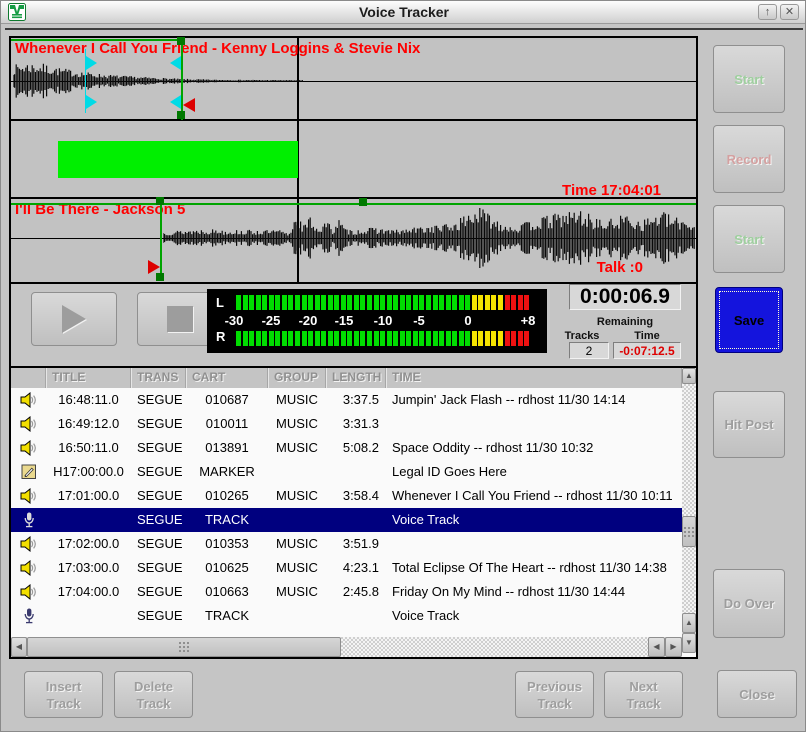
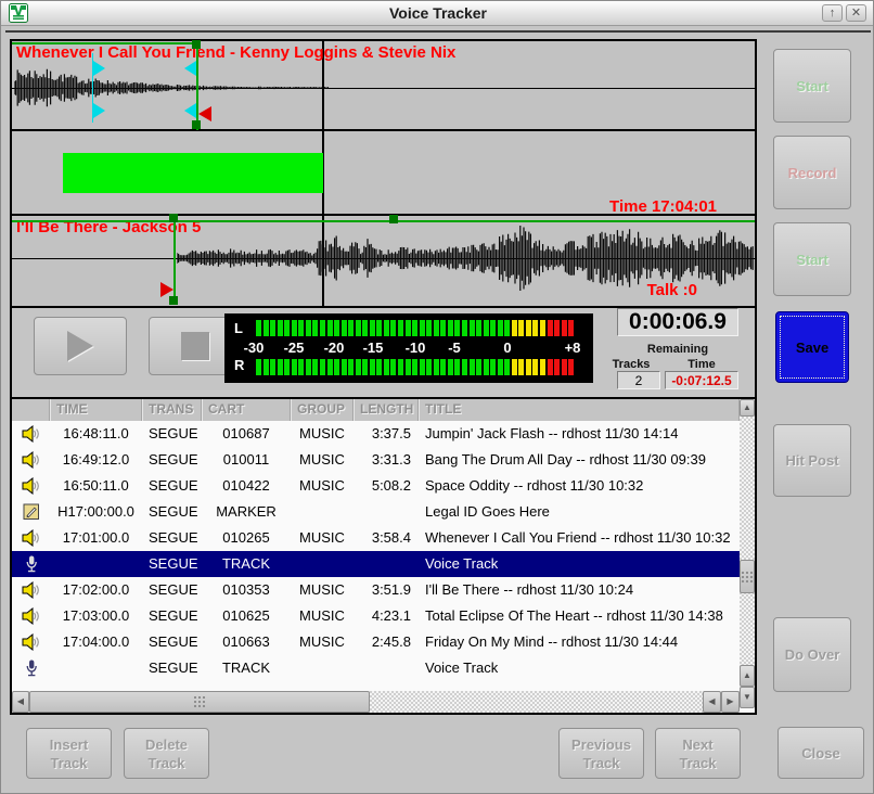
  Voice Tracker
  ↑
  ✕
  Whenever I Call You Friend - Kenny Loggins & Stevie Nix
  Time 17:04:01
  I'll Be There - Jacksn 5
  Talk :0
  L
  R
  -30
  -25
  -20
  -15
  -10
  -5
  0
  +8
  0:00:06.9
  Remaining
  Tracks
  Time
  2
  -0:07:12.5
- TITLE
+ TIME
  TRANS
  CART
  GROUP
  LENGTH
- TIME
+ TITLE
  16:48:11.0
  SEGUE
  010687
  MUSIC
  3:37.5
  Jumpin' Jack Flash -- rdhost 11/30 14:14
  16:49:12.0
  SEGUE
  010011
  MUSIC
  3:31.3
+ Bang The Drum All Day -- rdhost 11/30 09:39
  16:50:11.0
  SEGUE
- 013891
+ 010422
  MUSIC
  5:08.2
  Space Oddity -- rdhost 11/30 10:32
  H17:00:00.0
  SEGUE
  MARKER
  Legal ID Goes Here
  17:01:00.0
  SEGUE
  010265
  MUSIC
  3:58.4
- Whenever I Call You Friend -- rdhost 11/30 10:11
+ Whenever I Call You Friend -- rdhost 11/30 10:32
  SEGUE
  TRACK
  Voice Track
  17:02:00.0
  SEGUE
  010353
  MUSIC
  3:51.9
+ I'll Be There -- rdhost 11/30 10:24
  17:03:00.0
  SEGUE
  010625
  MUSIC
  4:23.1
  Total Eclipse Of The Heart -- rdhost 11/30 14:38
  17:04:00.0
  SEGUE
  010663
  MUSIC
  2:45.8
  Friday On My Mind -- rdhost 11/30 14:44
  SEGUE
  TRACK
  Voice Track
  ▲
  ▲
  ▼
  ◀
  ◀
  ▶
  Start
  Record
  Start
  Save
  Hit Post
  Do Over
  Insert
  Track
  Delete
  Track
  Previous
  Track
  Next
  Track
  Close
